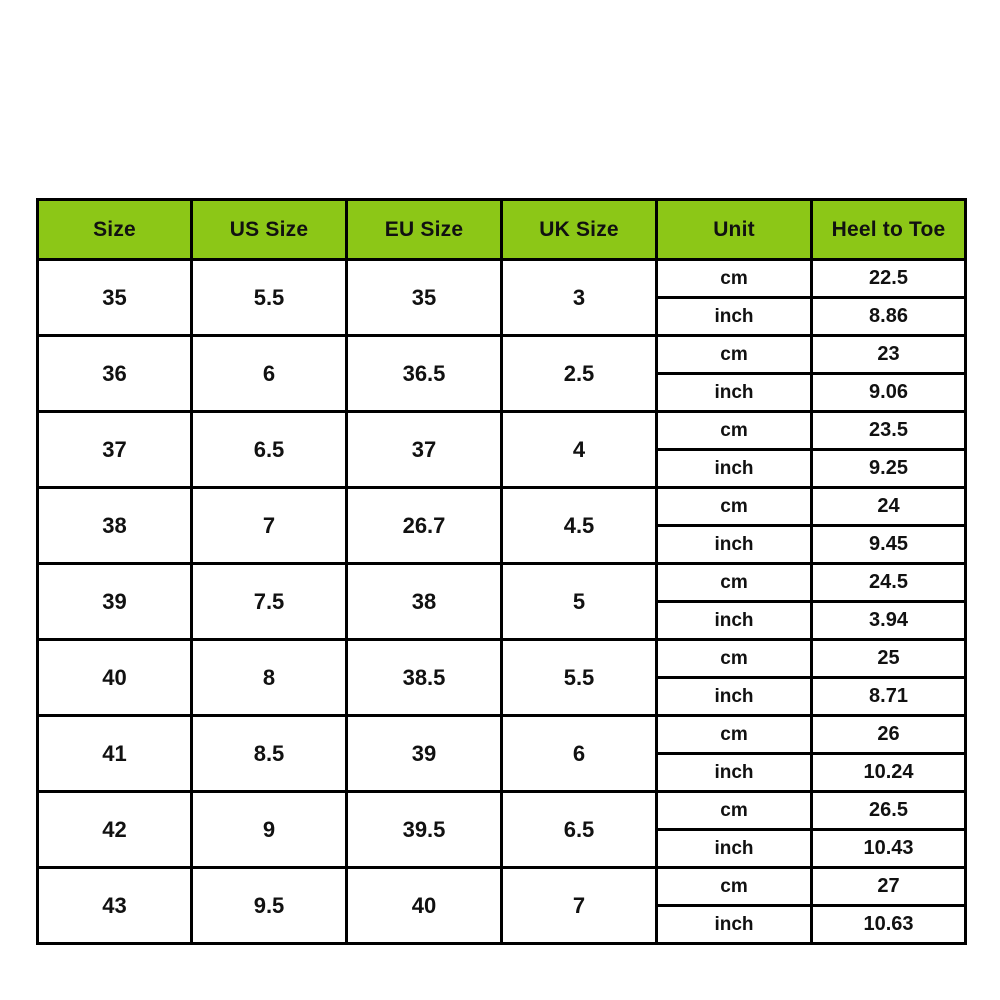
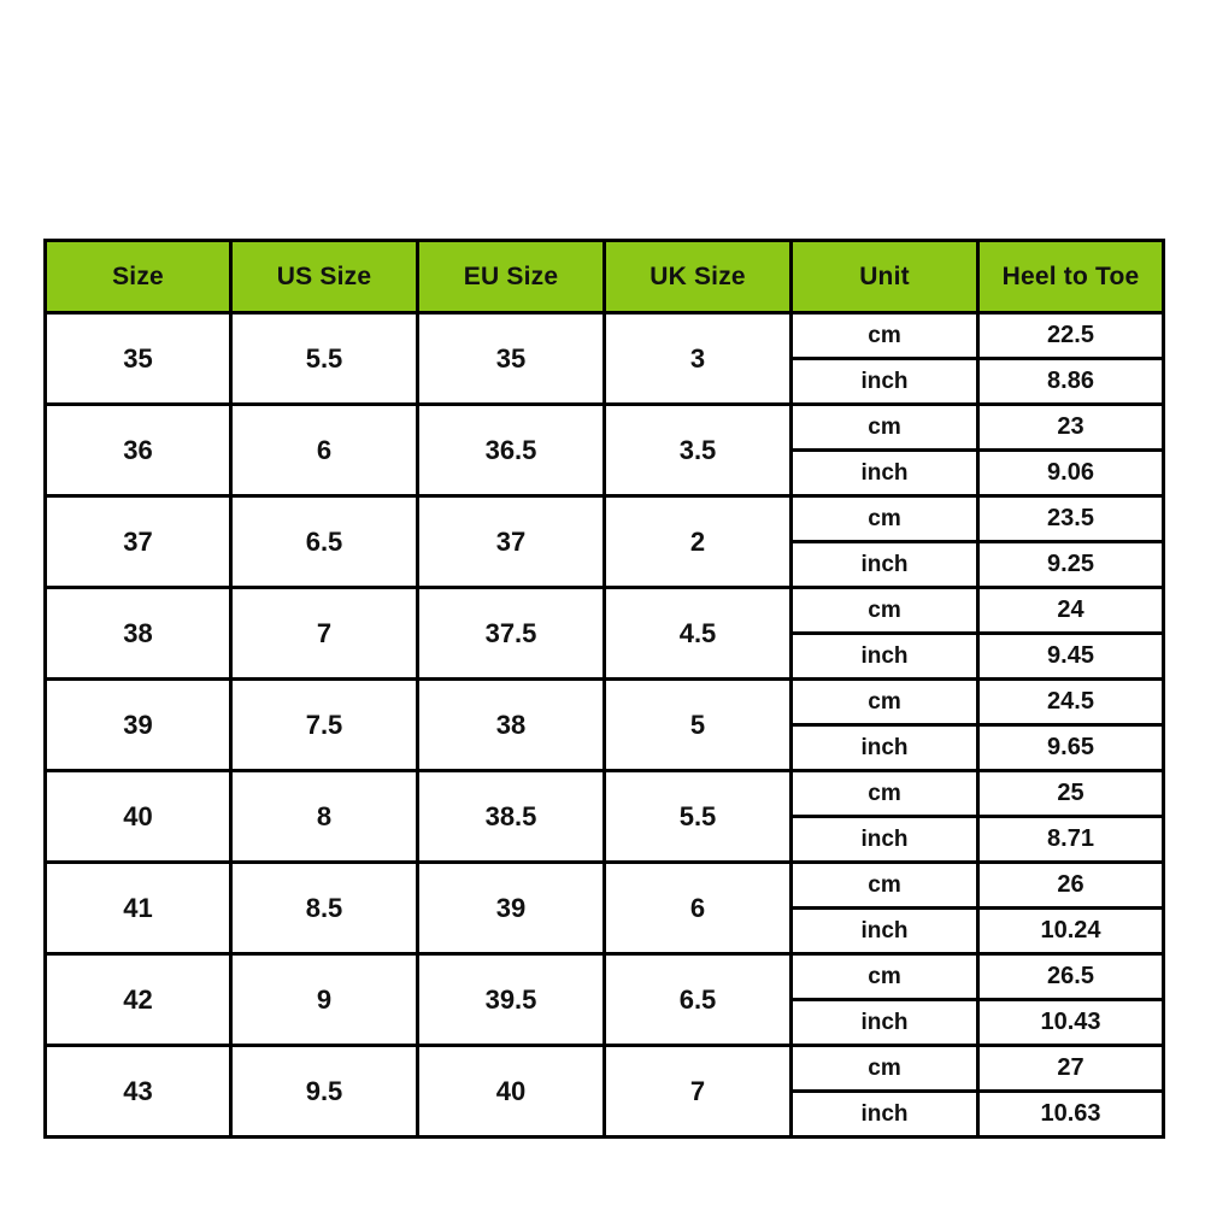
  Size	US Size	EU Size	UK Size	Unit	Heel to Toe
  35	5.5	35	3	cm	22.5
  inch	8.86
- 36	6	36.5	2.5	cm	23
+ 36	6	36.5	3.5	cm	23
  inch	9.06
- 37	6.5	37	4	cm	23.5
+ 37	6.5	37	2	cm	23.5
  inch	9.25
- 38	7	26.7	4.5	cm	24
+ 38	7	37.5	4.5	cm	24
  inch	9.45
  39	7.5	38	5	cm	24.5
- inch	3.94
+ inch	9.65
  40	8	38.5	5.5	cm	25
  inch	8.71
  41	8.5	39	6	cm	26
  inch	10.24
  42	9	39.5	6.5	cm	26.5
  inch	10.43
  43	9.5	40	7	cm	27
  inch	10.63
